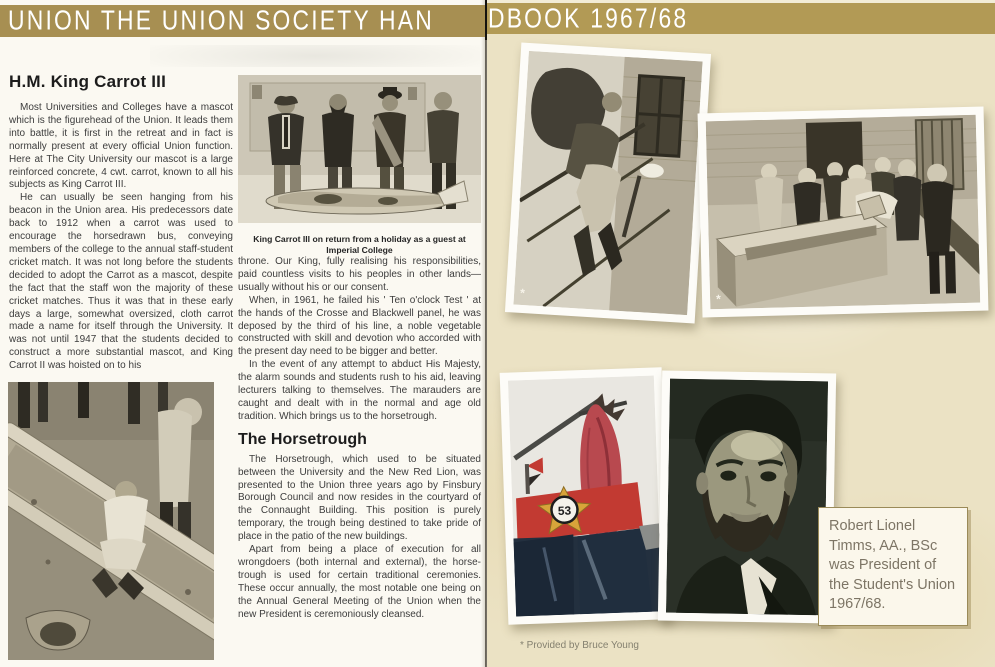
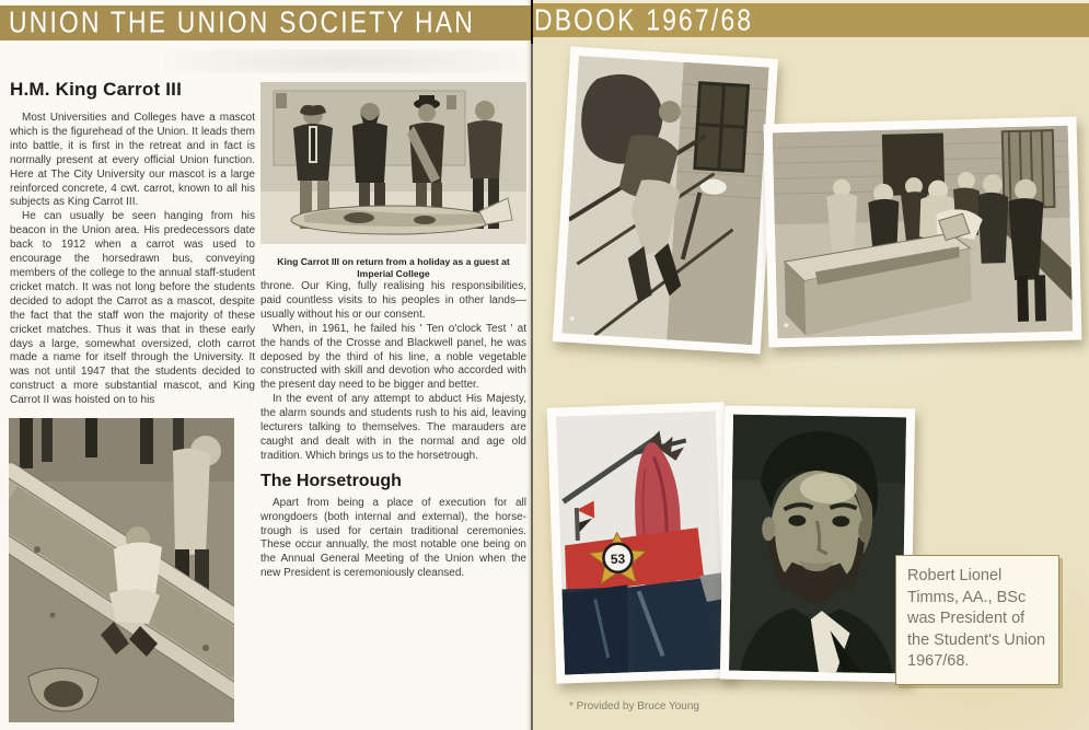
  H.M. King Carrot III
  Most Universities and Colleges have a mascot which is the figurehead of the Union. It leads them into battle, it is first in the retreat and in fact is normally present at every official Union function. Here at The City University our mascot is a large reinforced concrete, 4 cwt. carrot, known to all his subjects as King Carrot III.
  He can usually be seen hanging from his beacon in the Union area. His predecessors date back to 1912 when a carrot was used to encourage the horsedrawn bus, conveying members of the college to the annual staff-student cricket match. It was not long before the students decided to adopt the Carrot as a mascot, despite the fact that the staff won the majority of these cricket matches. Thus it was that in these early days a large, somewhat oversized, cloth carrot made a name for itself through the University. It was not until 1947 that the students decided to construct a more substantial mascot, and King Carrot II was hoisted on to his
  King Carrot III on return from a holiday as a guest at Imperial College
  throne. Our King, fully realising his responsibilities, paid countless visits to his peoples in other lands—usually without his or our consent.
  When, in 1961, he failed his ' Ten o'clock Test ' at the hands of the Crosse and Blackwell panel, he was deposed by the third of his line, a noble vegetable constructed with skill and devotion who accorded with the present day need to be bigger and better.
  In the event of any attempt to abduct His Majesty, the alarm sounds and students rush to his aid, leaving lecturers talking to themselves. The marauders are caught and dealt with in the normal and age old tradition. Which brings us to the horsetrough.
  The Horsetrough
- The Horsetrough, which used to be situated between the University and the New Red Lion, was presented to the Union three years ago by Finsbury Borough Council and now resides in the courtyard of the Connaught Building. This position is purely temporary, the trough being destined to take pride of place in the patio of the new buildings.
  Apart from being a place of execution for all wrongdoers (both internal and external), the horse-trough is used for certain traditional ceremonies. These occur annually, the most notable one being on the Annual General Meeting of the Union when the new President is ceremoniously cleansed.
  Robert Lionel Timms, AA., BSc was President of the Student's Union 1967/68.
  * Provided by Bruce Young
  UNION THE UNION SOCIETY HAN
  DBOOK 1967/68
